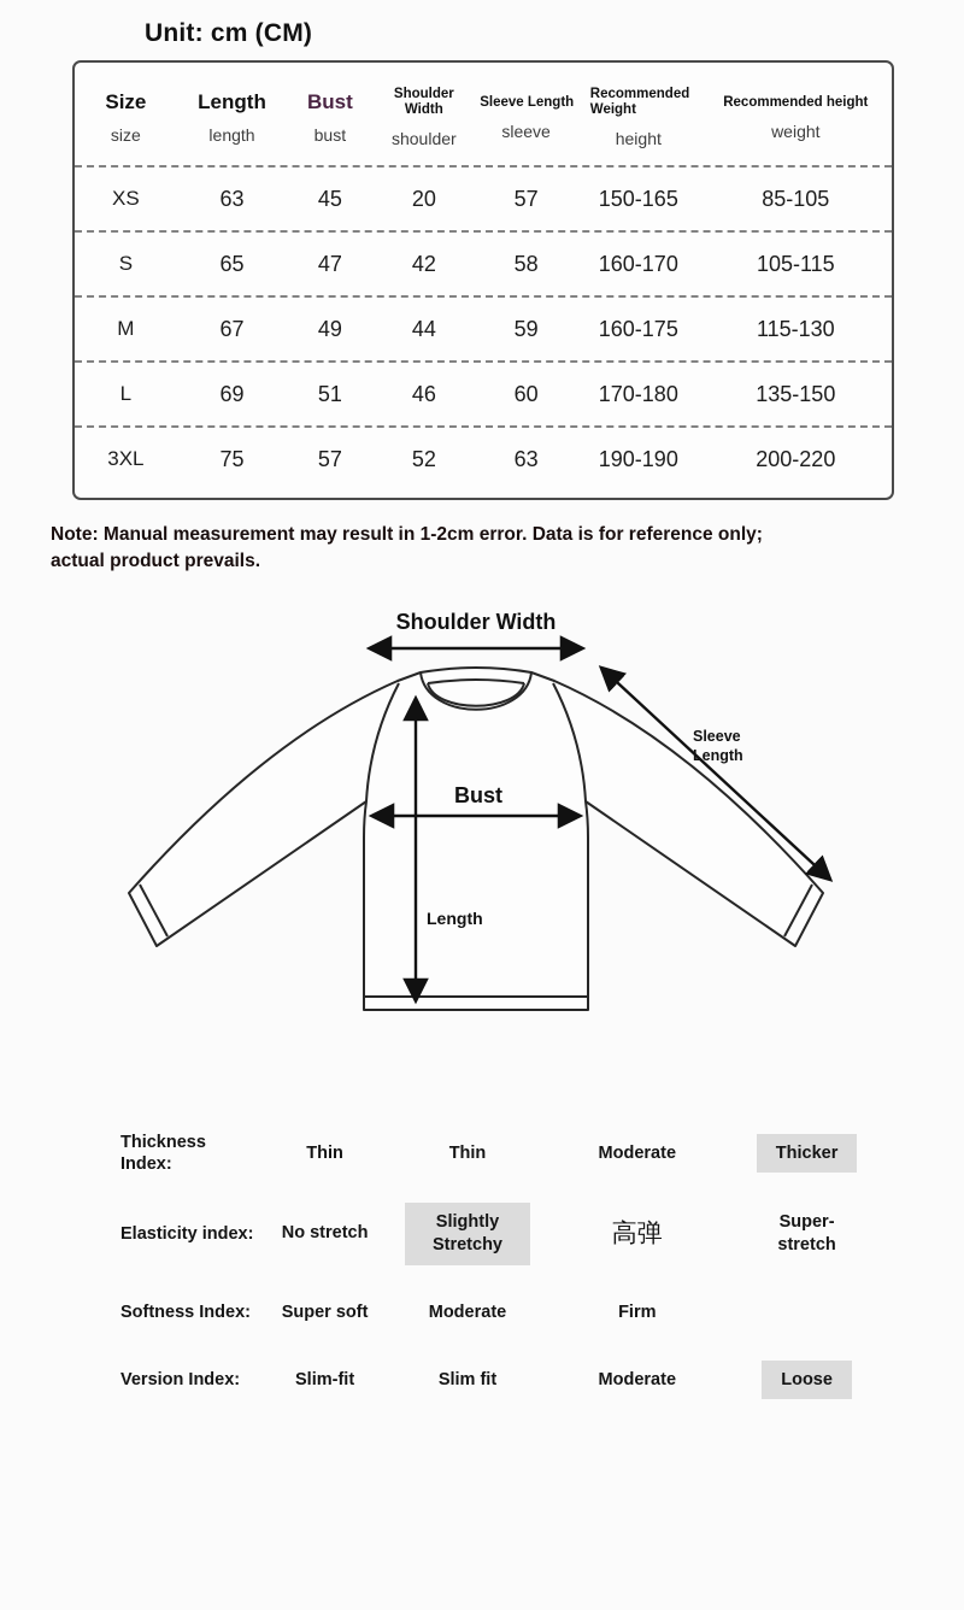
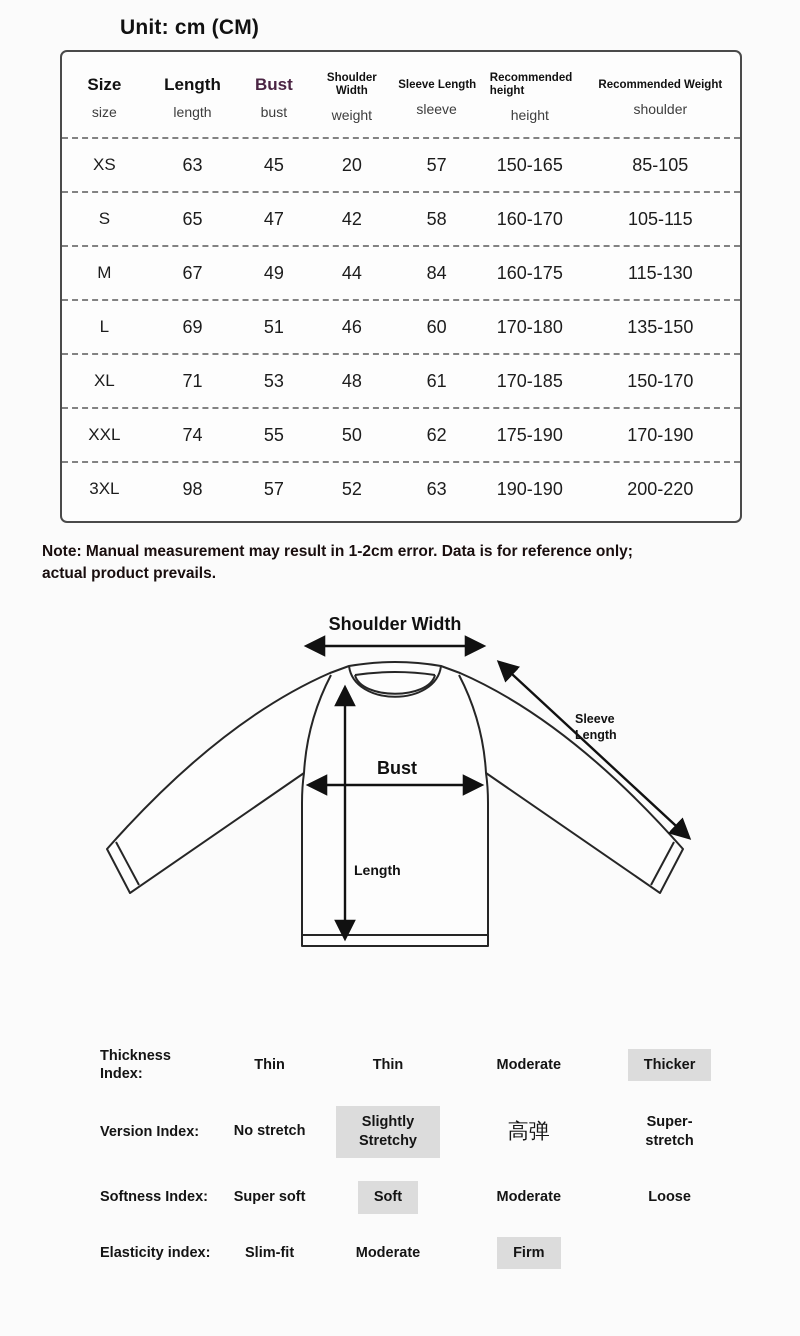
  Unit: cm (CM)
  Size
  size
  Length
  length
  Bust
  bust
  Shoulder Width
- shoulder
+ weight
  Sleeve Length
  sleeve
- Recommended Weight
+ Recommended height
  height
- Recommended height
+ Recommended Weight
- weight
+ shoulder
  XS
  63
  45
  20
  57
  150-165
  85-105
  S
  65
  47
  42
  58
  160-170
  105-115
  M
  67
  49
  44
- 59
+ 84
  160-175
  115-130
  L
  69
  51
  46
  60
  170-180
  135-150
+ XL
+ 71
+ 53
+ 48
+ 61
+ 170-185
+ 150-170
+ XXL
+ 74
+ 55
+ 50
+ 62
+ 175-190
+ 170-190
  3XL
- 75
+ 98
  57
  52
  63
  190-190
  200-220
  Note: Manual measurement may result in 1-2cm error. Data is for reference only;
  actual product prevails.
  Shoulder Width
  Bust
  Length
  Sleeve Length
  Thickness Index:
  Thin
  Thin
  Moderate
  Thicker
- Elasticity index:
+ Version Index:
  No stretch
  Slightly Stretchy
  高弹
  Super-stretch
  Softness Index:
  Super soft
+ Soft
  Moderate
- Firm
+ Loose
- Version Index:
+ Elasticity index:
  Slim-fit
- Slim fit
  Moderate
- Loose
+ Firm
